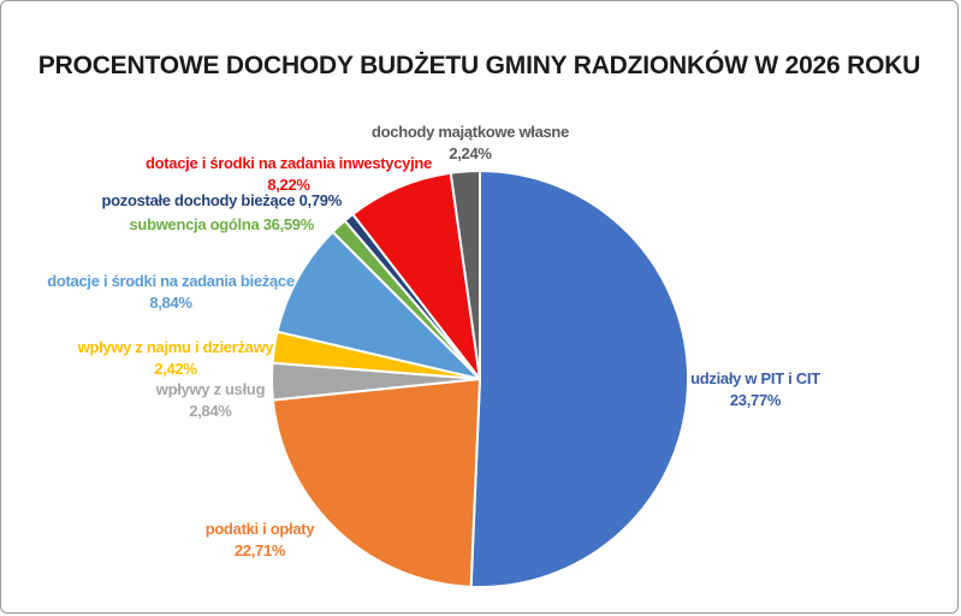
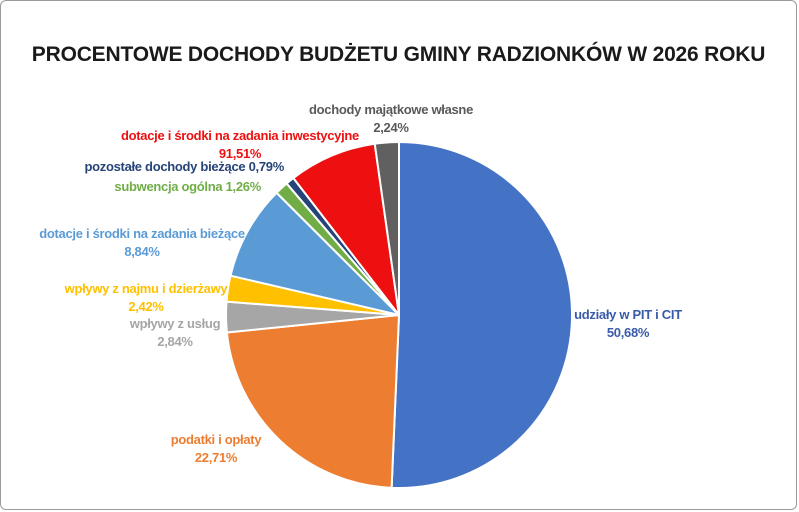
  PROCENTOWE DOCHODY BUDŻETU GMINY RADZIONKÓW W 2026 ROKU
  dochody majątkowe własne
  2,24%
  dotacje i środki na zadania inwestycyjne
- 8,22%
+ 91,51%
  pozostałe dochody bieżące 0,79%
- subwencja ogólna 36,59%
+ subwencja ogólna 1,26%
  dotacje i środki na zadania bieżące
  8,84%
  wpływy z najmu i dzierżawy
  2,42%
  wpływy z usług
  2,84%
  podatki i opłaty
  22,71%
  udziały w PIT i CIT
- 23,77%
+ 50,68%
